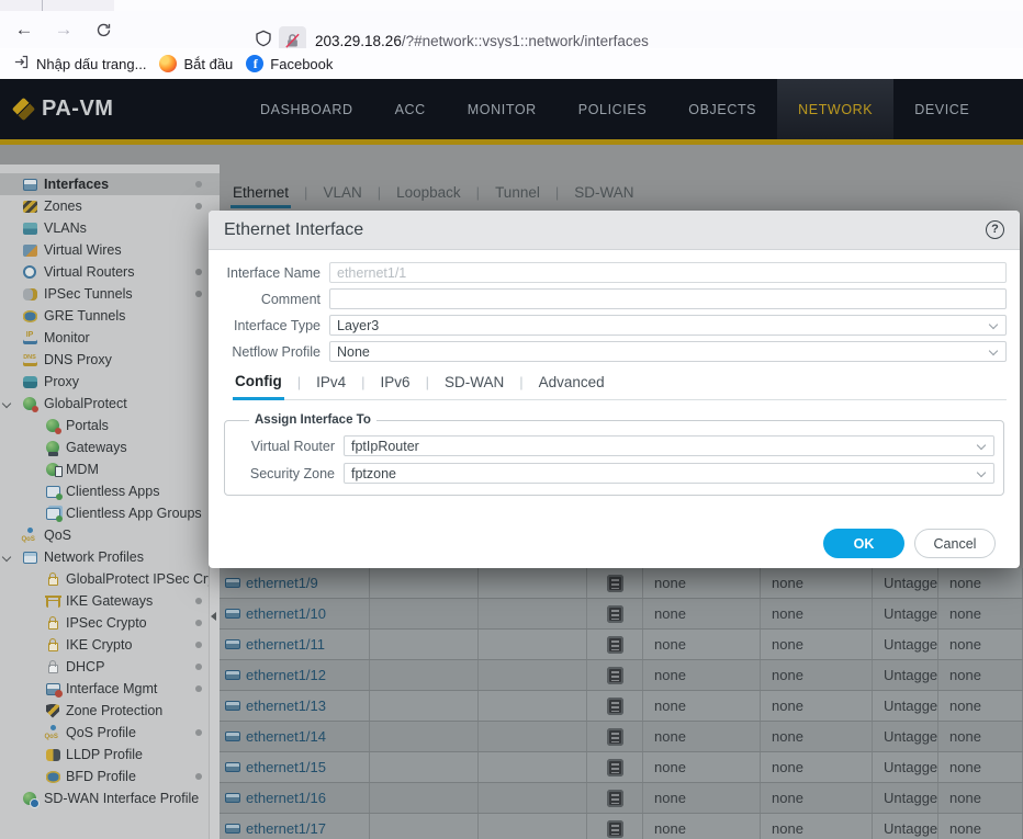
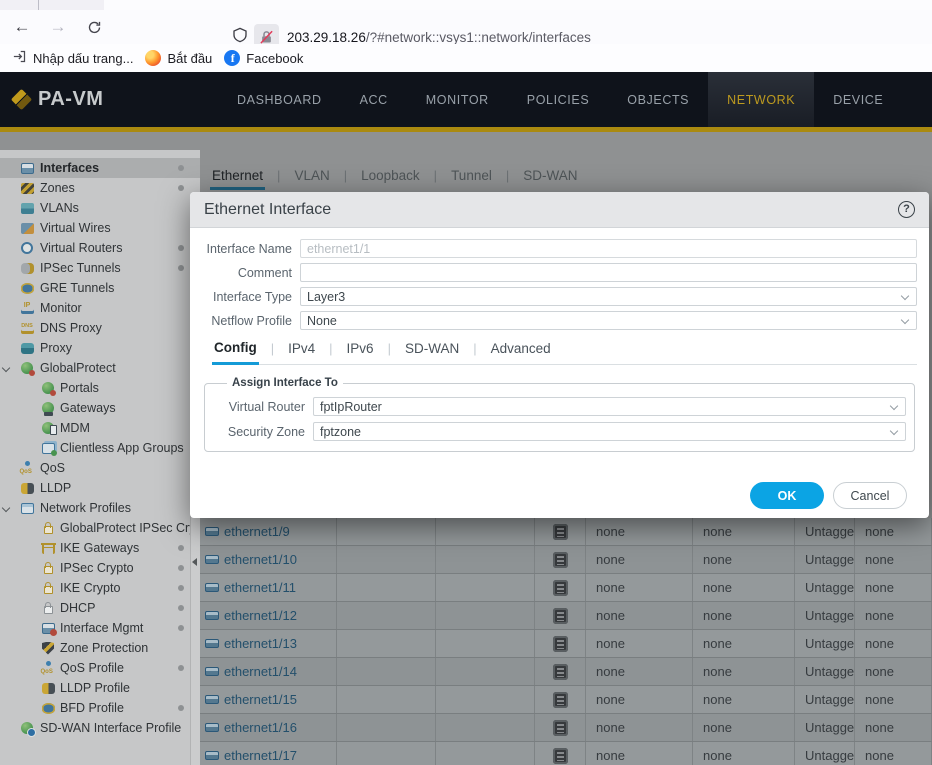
  ←
  →
  203.29.18.26/?#network::vsys1::network/interfaces
  Nhập dấu trang...
  Bắt đầu
  Facebook
  PA-VM
  DASHBOARD
  ACC
  MONITOR
  POLICIES
  OBJECTS
  NETWORK
  DEVICE
  Interfaces
  Zones
  VLANs
  Virtual Wires
  Virtual Routers
  IPSec Tunnels
  GRE Tunnels
  Monitor
  DNS Proxy
  Proxy
  GlobalProtect
  Portals
  Gateways
  MDM
- Clientless Apps
  Clientless App Groups
  QoS
+ LLDP
  Network Profiles
  GlobalProtect IPSec Cr
  IKE Gateways
  IPSec Crypto
  IKE Crypto
  DHCP
  Interface Mgmt
  Zone Protection
  QoS Profile
  LLDP Profile
  BFD Profile
  SD-WAN Interface Profile
  Ethernet
  |
  VLAN
  |
  Loopback
  |
  Tunnel
  |
  SD-WAN
  ethernet1/9
  none
  none
  Untagge
  none
  ethernet1/10
  none
  none
  Untagge
  none
  ethernet1/11
  none
  none
  Untagge
  none
  ethernet1/12
  none
  none
  Untagge
  none
  ethernet1/13
  none
  none
  Untagge
  none
  ethernet1/14
  none
  none
  Untagge
  none
  ethernet1/15
  none
  none
  Untagge
  none
  ethernet1/16
  none
  none
  Untagge
  none
  ethernet1/17
  none
  none
  Untagge
  none
  Ethernet Interface
  Interface Name
  ethernet1/1
  Comment
  Interface Type
  Layer3
  Netflow Profile
  None
  Config
  |
  IPv4
  |
  IPv6
  |
  SD-WAN
  |
  Advanced
  Assign Interface To
  Virtual Router
  fptIpRouter
  Security Zone
  fptzone
  OK
  Cancel
